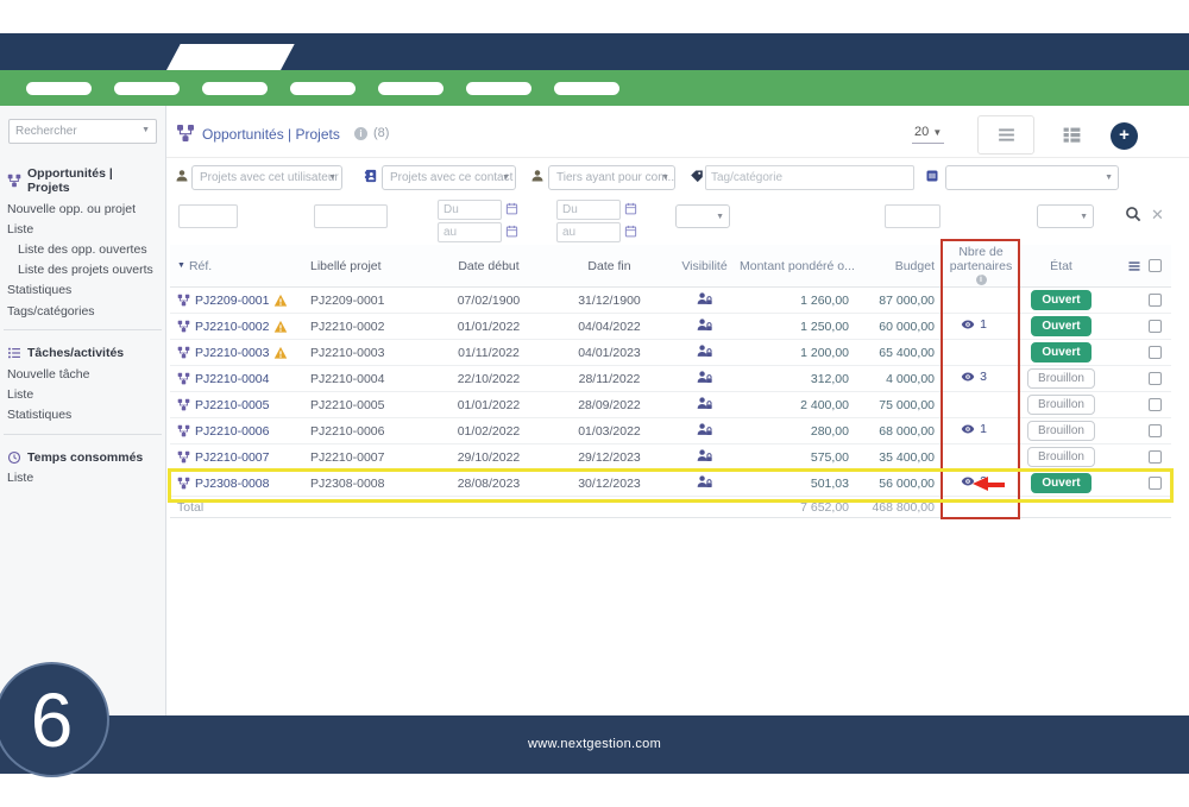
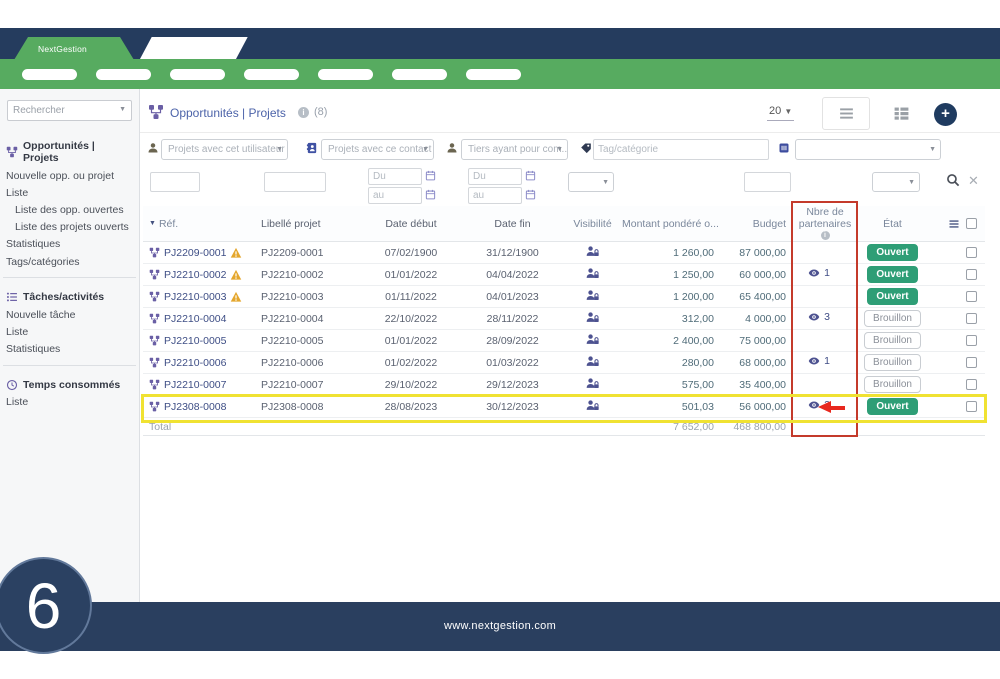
+ NextGestion
  Rechercher
  Opportunités | Projets
  Nouvelle opp. ou projet
  Liste
  Liste des opp. ouvertes
  Liste des projets ouverts
  Statistiques
  Tags/catégories
  Tâches/activités
  Nouvelle tâche
  Liste
  Statistiques
  Temps consommés
  Liste
  Opportunités | Projets
  i
  (8)
  20 ▼
  +
  Projets avec cet utilisateur
  Projets avec ce contact
  Tiers ayant pour com..
  Tag/catégorie
  Du
  au
  Du
  au
  ✕
  Réf.
  Libellé projet
  Date début
  Date fin
  Visibilité
  Montant pondéré o...
  Budget
  Nbre de
  partenaires
  État
  PJ2209-0001
  PJ2209-0001
  07/02/1900
  31/12/1900
  1 260,00
  87 000,00
  Ouvert
  PJ2210-0002
  PJ2210-0002
  01/01/2022
  04/04/2022
  1 250,00
  60 000,00
  1
  Ouvert
  PJ2210-0003
  PJ2210-0003
  01/11/2022
  04/01/2023
  1 200,00
  65 400,00
  Ouvert
  PJ2210-0004
  PJ2210-0004
  22/10/2022
  28/11/2022
  312,00
  4 000,00
  3
  Brouillon
  PJ2210-0005
  PJ2210-0005
  01/01/2022
  28/09/2022
  2 400,00
  75 000,00
  Brouillon
  PJ2210-0006
  PJ2210-0006
  01/02/2022
  01/03/2022
  280,00
  68 000,00
  1
  Brouillon
  PJ2210-0007
  PJ2210-0007
  29/10/2022
  29/12/2023
  575,00
  35 400,00
  Brouillon
  PJ2308-0008
  PJ2308-0008
  28/08/2023
  30/12/2023
  501,03
  56 000,00
  2
  Ouvert
  Total
  7 652,00
  468 800,00
  www.nextgestion.com
  6
